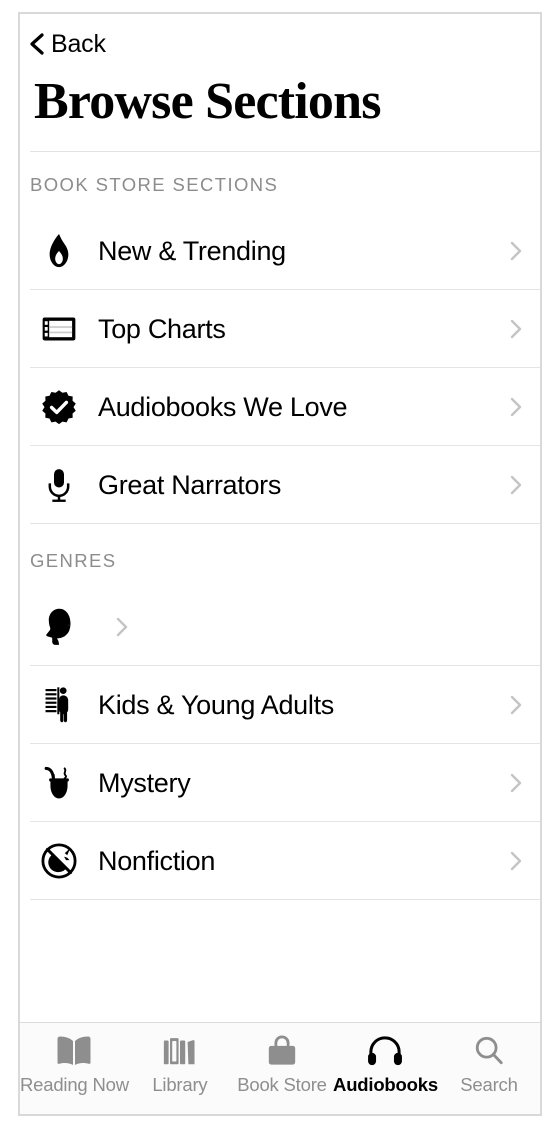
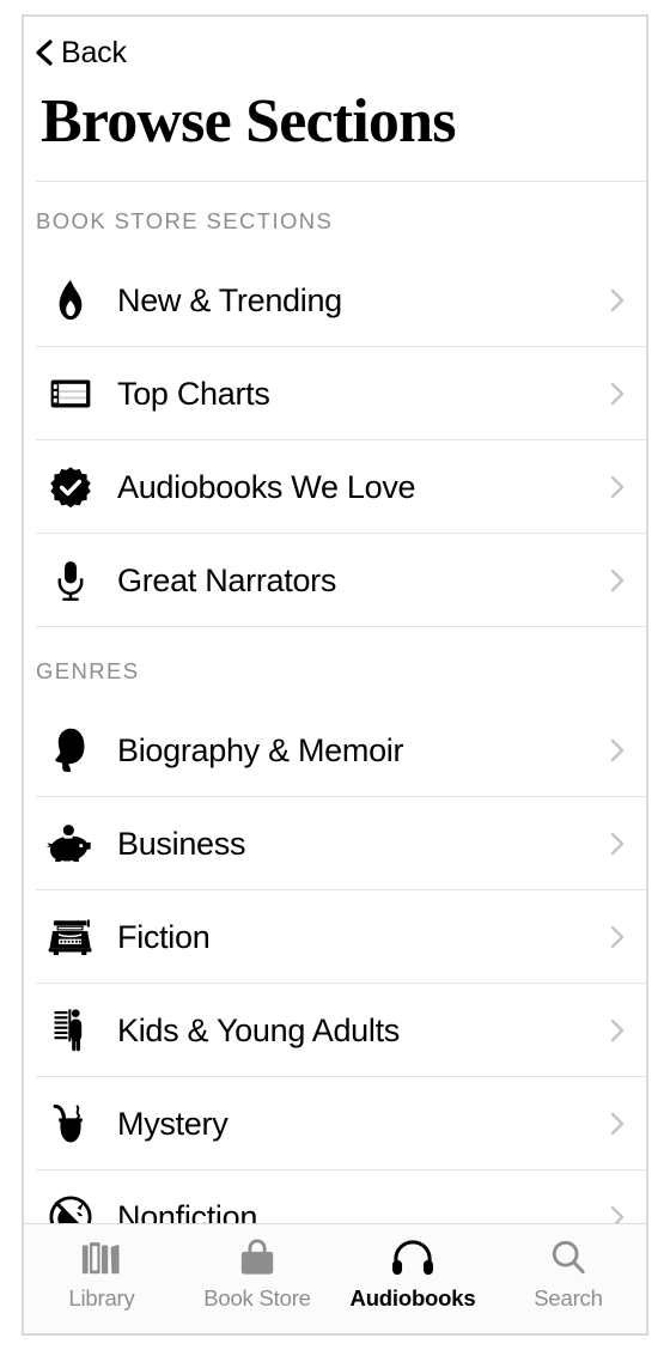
  Back
  Browse Sections
  BOOK STORE SECTIONS
  New & Trending
  Top Charts
  Audiobooks We Love
  Great Narrators
  GENRES
+ Biography & Memoir
+ Business
+ Fiction
  Kids & Young Adults
  Mystery
  Nonfiction
- Reading Now
  Library
  Book Store
  Audiobooks
  Search
